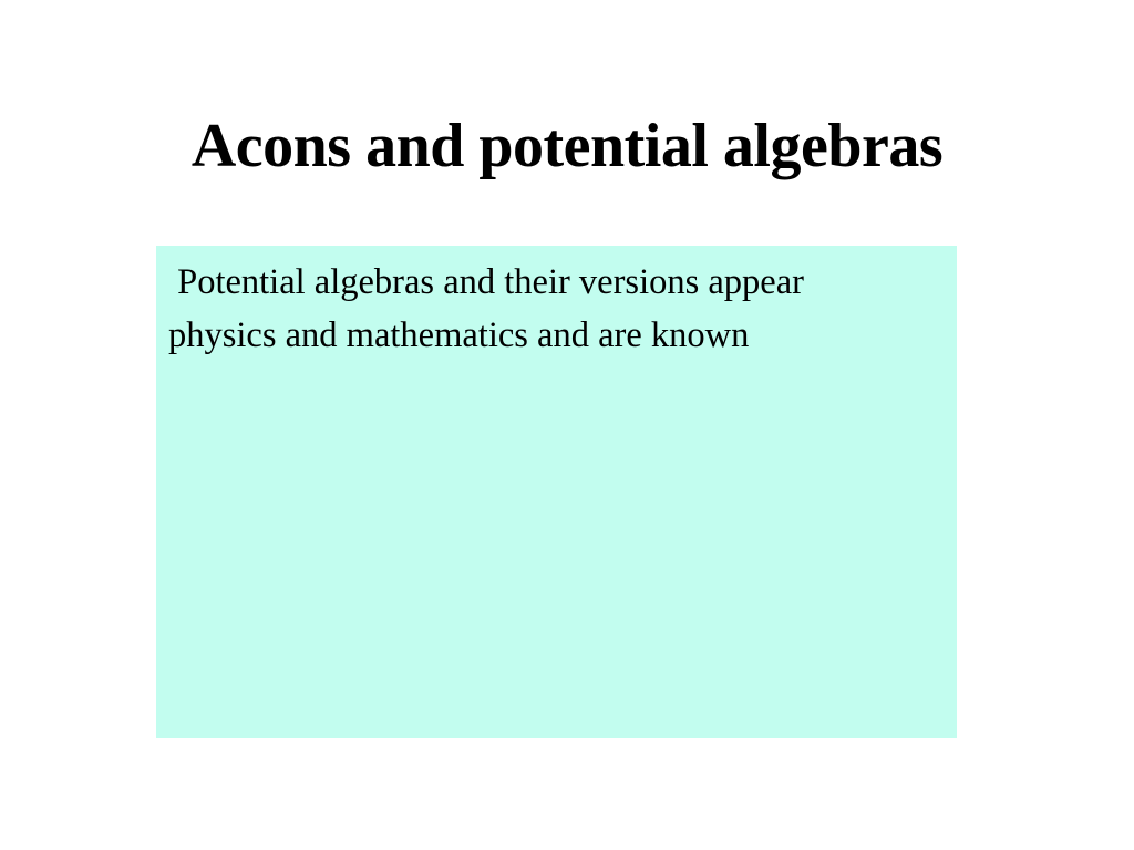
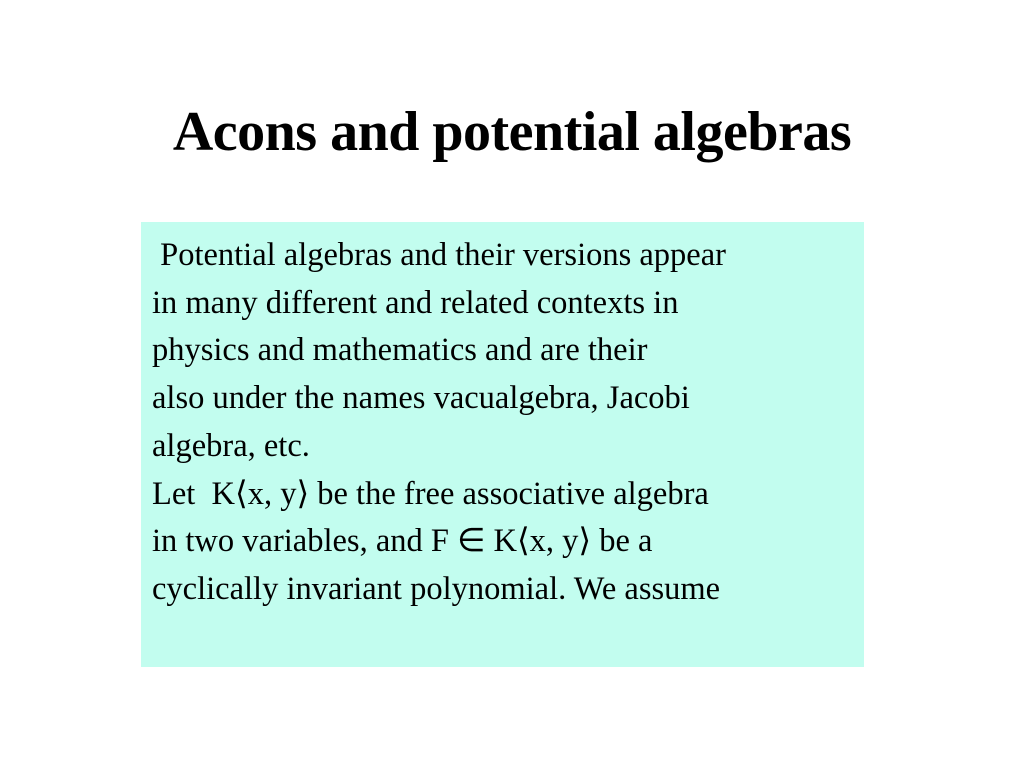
  Acons and potential algebras
  Potential algebras and their versions appear
+ in many different and related contexts in
- physics and mathematics and are known
+ physics and mathematics and are their
+ also under the names vacualgebra, Jacobi
+ algebra, etc.
+ Let K⟨x, y⟩ be the free associative algebra
+ in two variables, and F ∈ K⟨x, y⟩ be a
+ cyclically invariant polynomial. We assume
